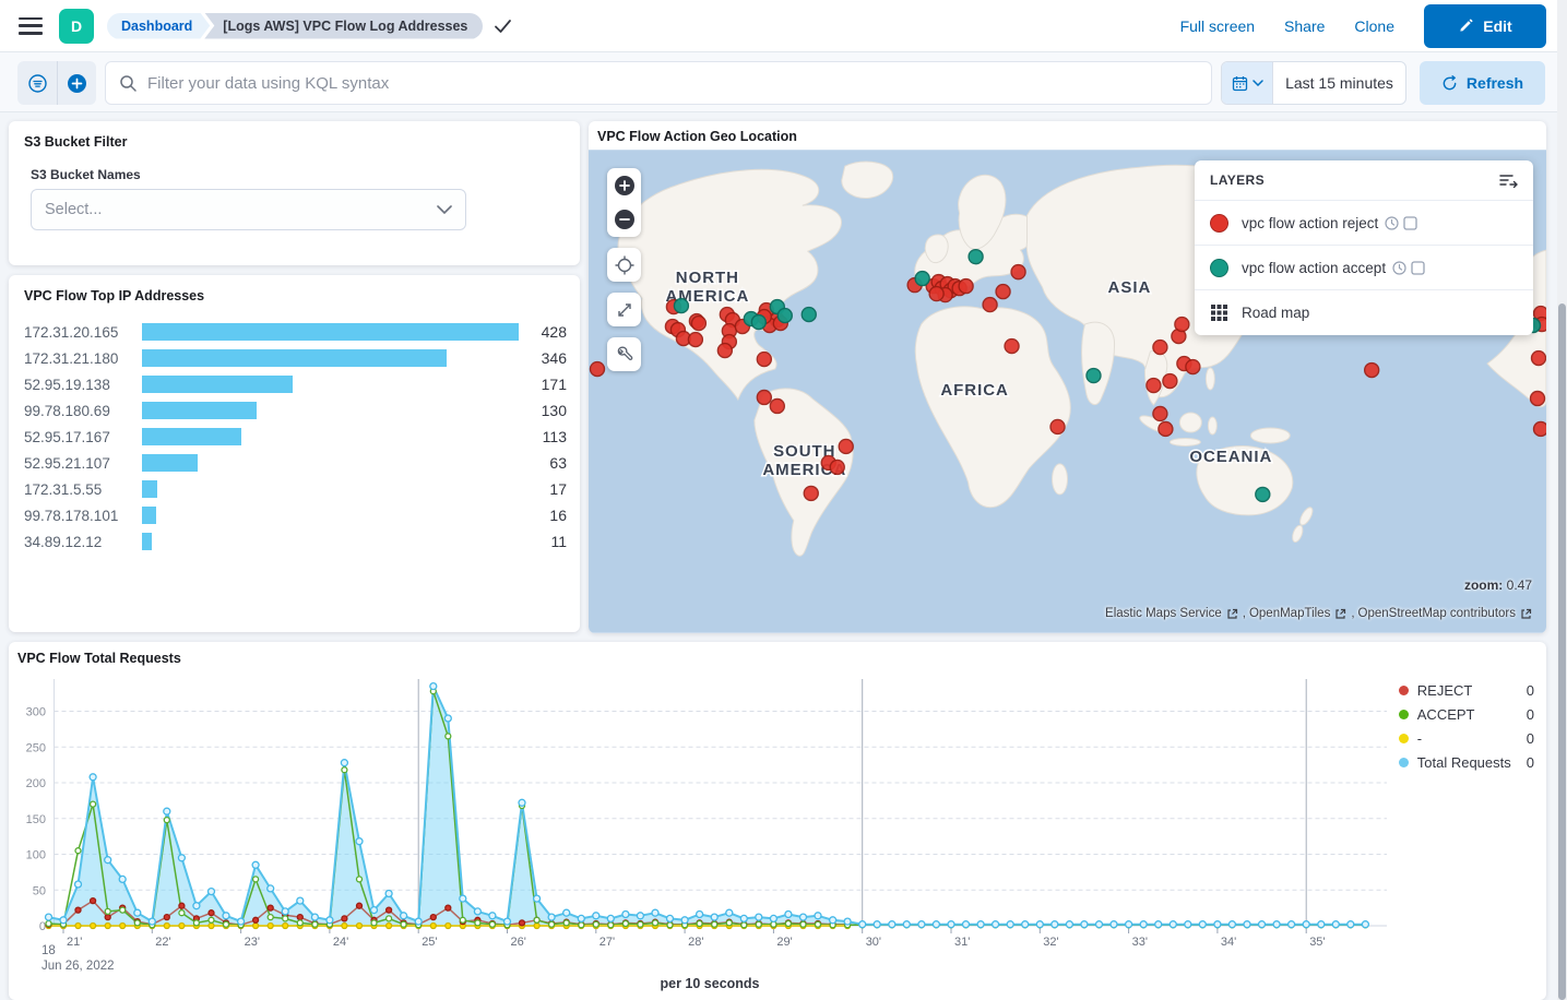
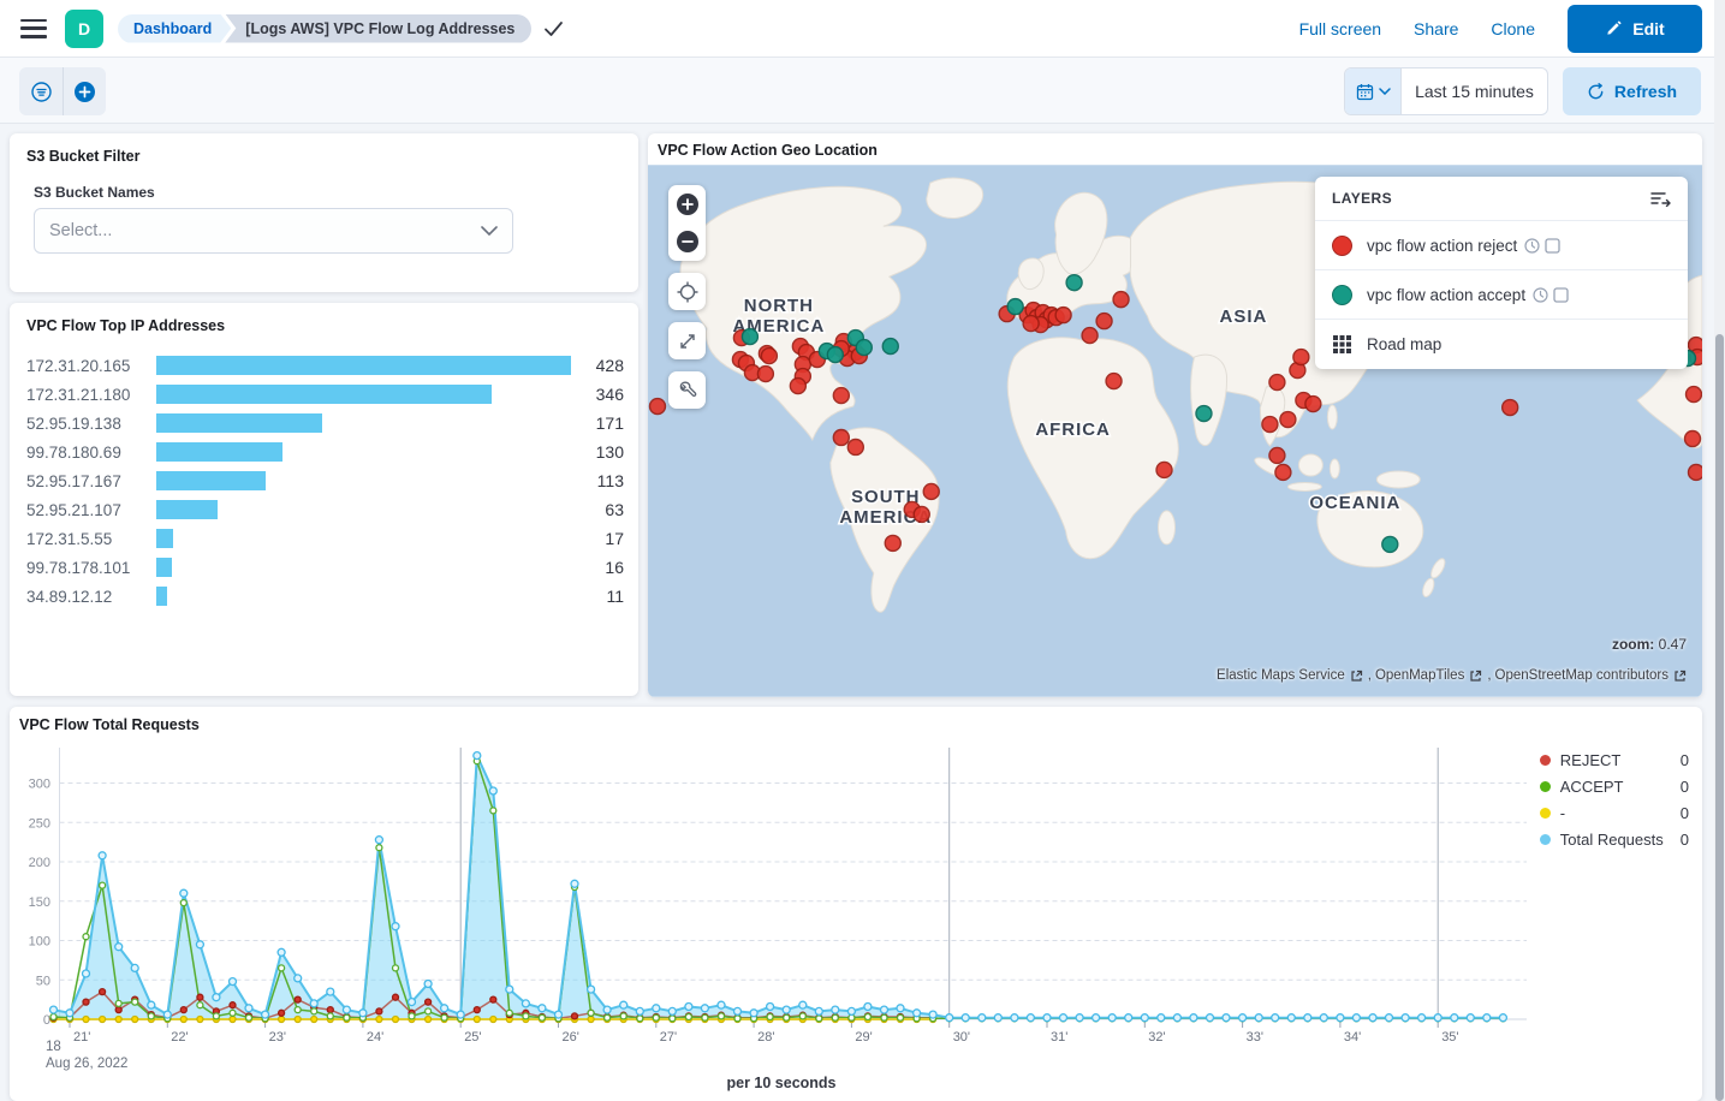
  D
  Dashboard
  [Logs AWS] VPC Flow Log Addresses
  Full screen
  Share
  Clone
  Edit
- Filter your data using KQL syntax
  Last 15 minutes
  Refresh
  S3 Bucket Filter
  S3 Bucket Names
  Select...
  VPC Flow Top IP Addresses
  172.31.20.165
  428
  172.31.21.180
  346
  52.95.19.138
  171
  99.78.180.69
  130
  52.95.17.167
  113
  52.95.21.107
  63
  172.31.5.55
  17
  99.78.178.101
  16
  34.89.12.12
  11
  VPC Flow Action Geo Location
  NORTH AMERICA
  SOUTH AMERI
  AFRICA
  ASIA
  OCEANIA
  LAYERS
  vpc flow action reject
  vpc flow action accept
  Road map
  zoom: 0.47
  Elastic Maps Service
  ,
  OpenMapTiles
  ,
  OpenStreetMap contributors
  VPC Flow Total Requests
  0
  50
  100
  150
  200
  250
  300
  21'
  22'
  23'
  24'
  25'
  26'
  27'
  28'
  29'
  30'
  31'
  32'
  33'
  34'
  35'
  REJECT
  0
  ACCEPT
  0
  -
  0
  Total Requests
  0
  18
- Jun 26, 2022
+ Aug 26, 2022
  per 10 seconds
